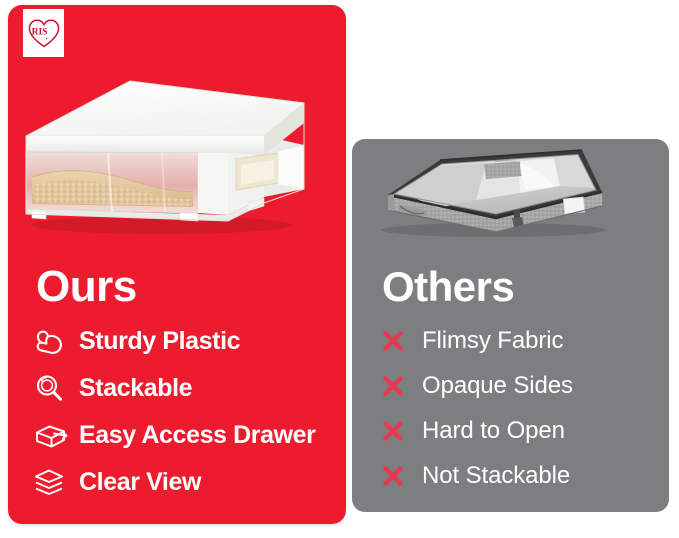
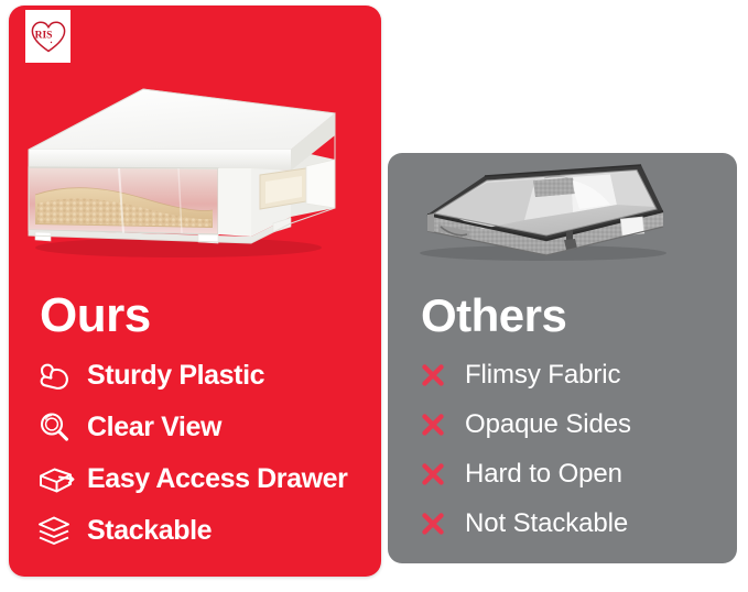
  RIS
  Ours
  Sturdy Plastic
- Stackable
+ Clear View
  Easy Access Drawer
- Clear View
+ Stackable
  Others
  Flimsy Fabric
  Opaque Sides
  Hard to Open
  Not Stackable
